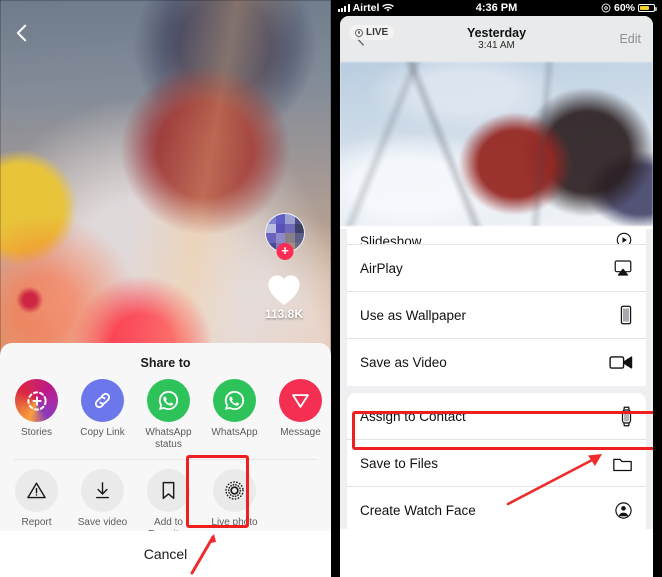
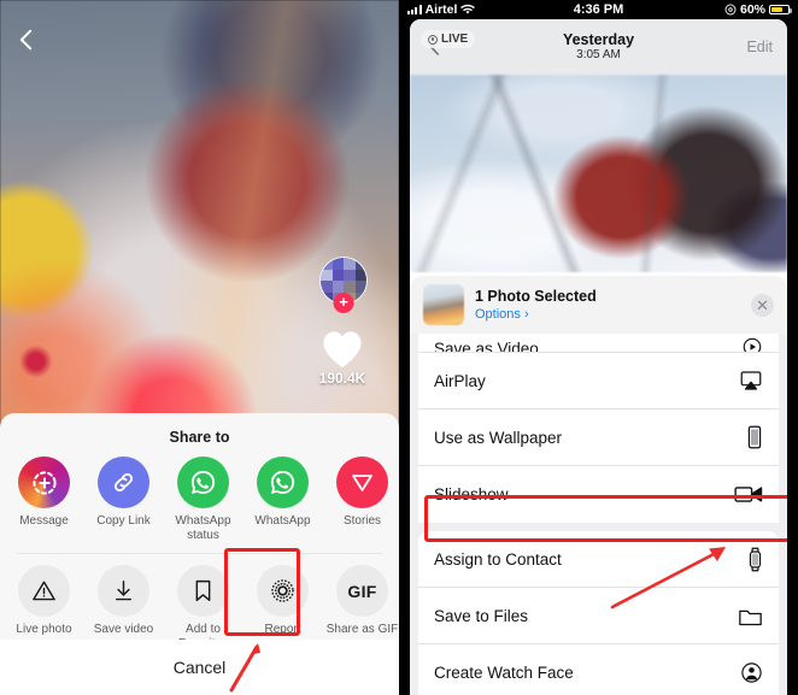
  +
- 113.8K
+ 190.4K
  Share to
- Stories
+ Message
  Copy Link
  WhatsApp status
  WhatsApp
- Message
+ Stories
- Report
+ Live photo
  Save video
- Live photo
+ Report
+ GIF
+ Share as GIF
  Cancel
  Airtel
  4:36 PM
  60%
  Yesterday
- 3:41 AM
+ 3:05 AM
  Edit
  LIVE
+ 1 Photo Selected
+ Options ›
+ ✕
- Slideshow
+ Save as Video
  AirPlay
  Use as Wallpaper
- Save as Video
+ Slideshow
  Assign to Contact
  Save to Files
  Create Watch Face
